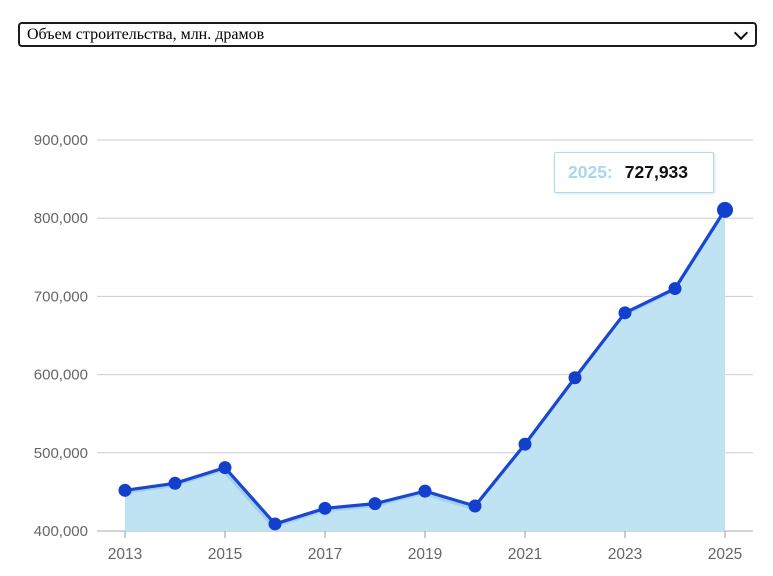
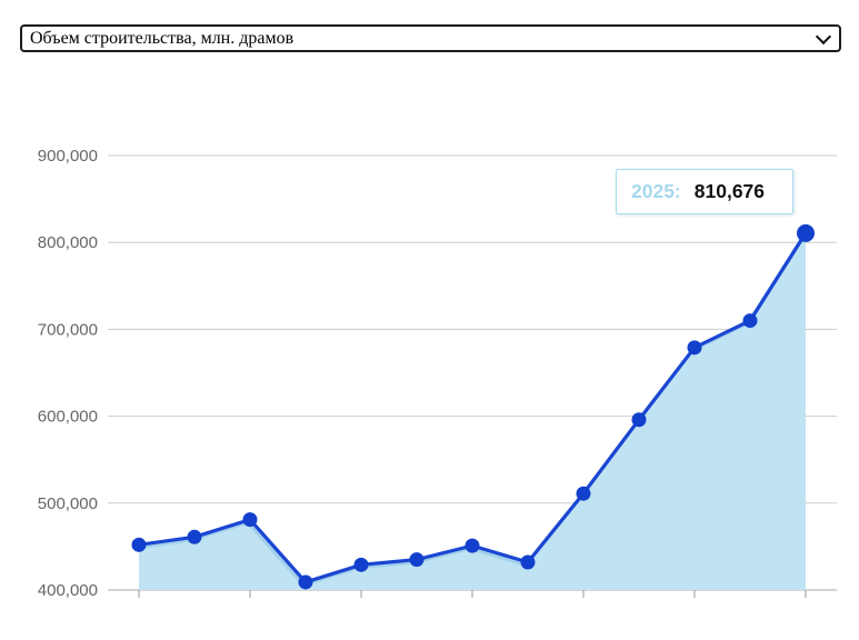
  Объем строительства, млн. драмов
  400,000
  500,000
  600,000
  700,000
  800,000
  900,000
- 2013
- 2015
- 2017
- 2019
- 2021
- 2023
- 2025
  2025:
- 727,933
+ 810,676
